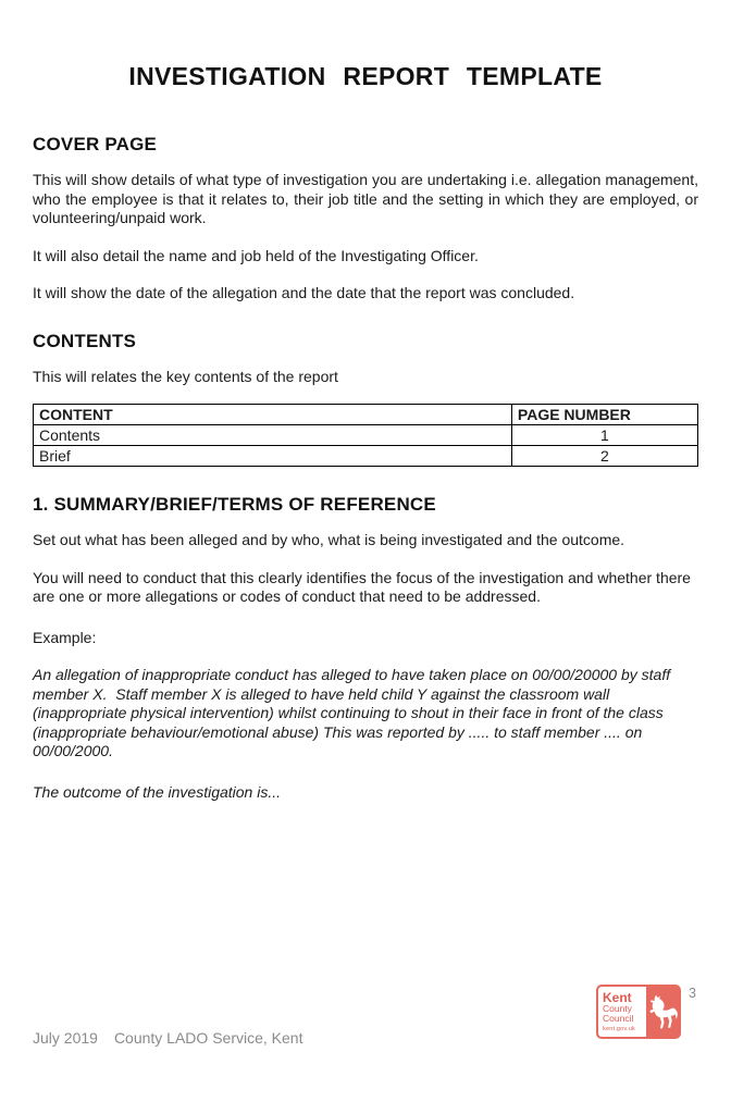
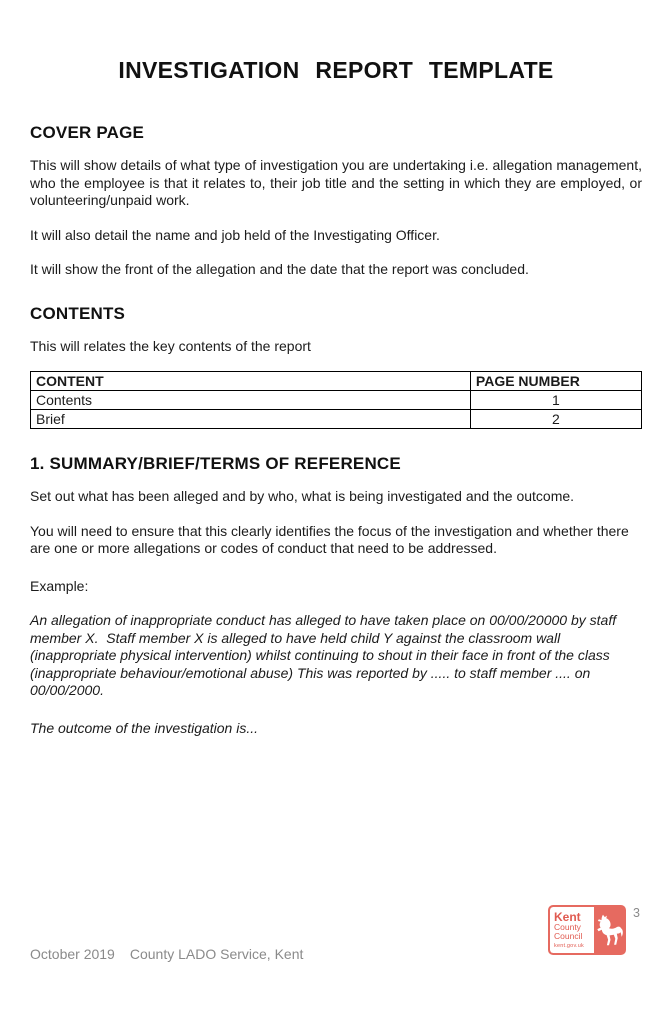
  INVESTIGATION REPORT TEMPLATE
  COVER PAGE
  This will show details of what type of investigation you are undertaking i.e. allegation management, who the employee is that it relates to, their job title and the setting in which they are employed, or volunteering/unpaid work.
  It will also detail the name and job held of the Investigating Officer.
- It will show the date of the allegation and the date that the report was concluded.
+ It will show the front of the allegation and the date that the report was concluded.
  CONTENTS
  This will relates the key contents of the report
  CONTENT	PAGE NUMBER
  Contents	1
  Brief	2
  1. SUMMARY/BRIEF/TERMS OF REFERENCE
  Set out what has been alleged and by who, what is being investigated and the outcome.
- You will need to conduct that this clearly identifies the focus of the investigation and whether there are one or more allegations or codes of conduct that need to be addressed.
+ You will need to ensure that this clearly identifies the focus of the investigation and whether there are one or more allegations or codes of conduct that need to be addressed.
  Example:
  An allegation of inappropriate conduct has alleged to have taken place on 00/00/20000 by staff member X. Staff member X is alleged to have held child Y against the classroom wall (inappropriate physical intervention) whilst continuing to shout in their face in front of the class (inappropriate behaviour/emotional abuse) This was reported by ..... to staff member .... on 00/00/2000.
  The outcome of the investigation is...
- July 2019 County LADO Service, Kent
+ October 2019 County LADO Service, Kent
  Kent
  County
  Council
  3
